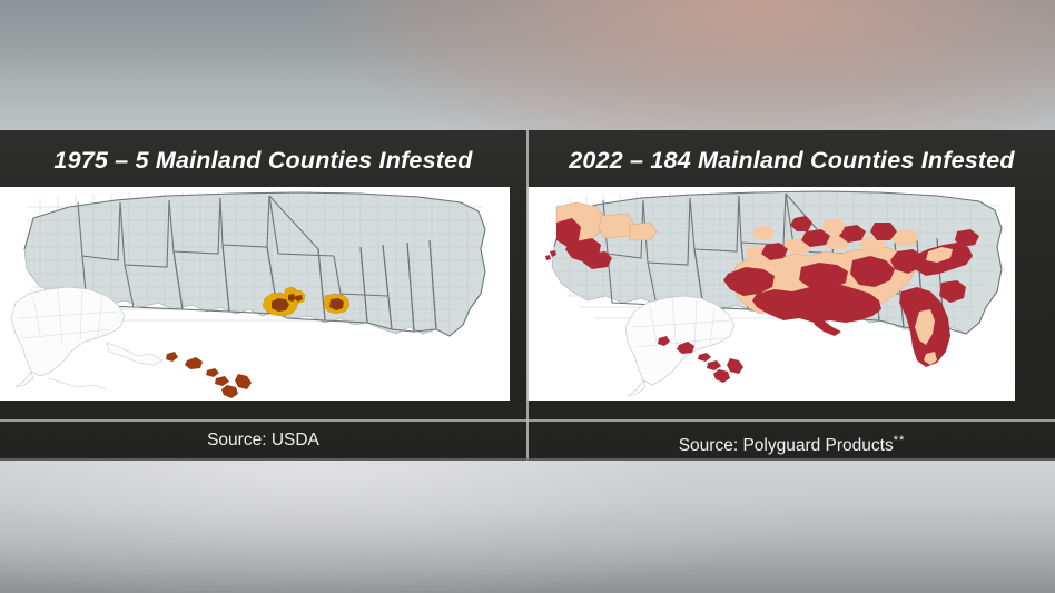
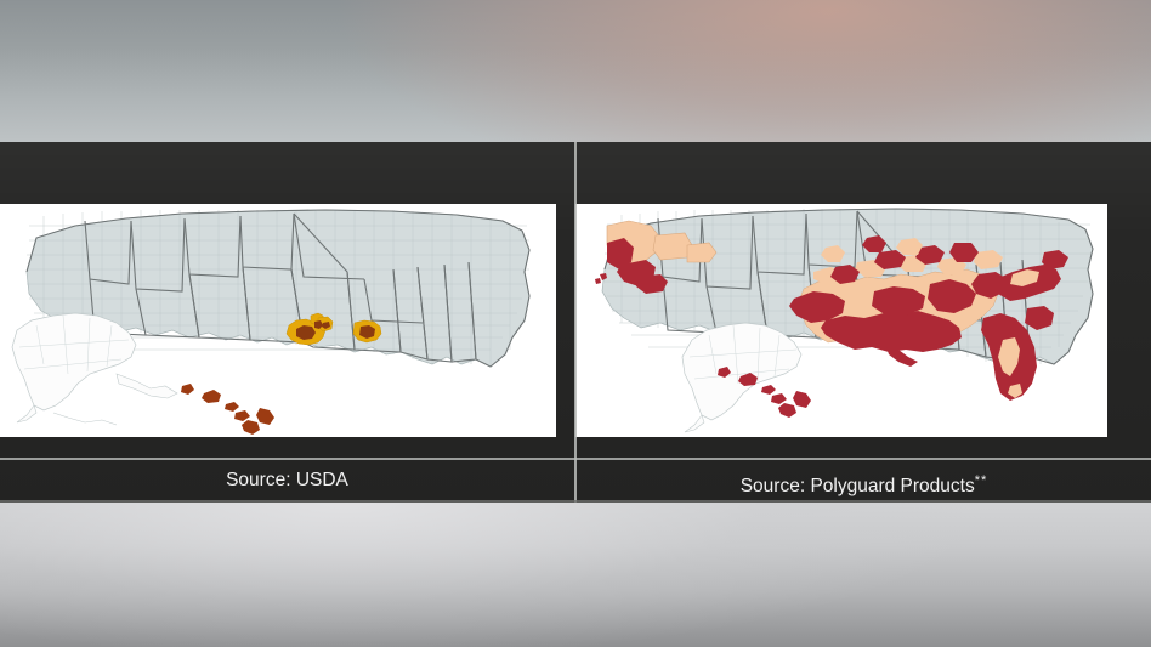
- 1975 – 5 Mainland Counties Infested
- 2022 – 184 Mainland Counties Infested
  Source: USDA
  Source: Polyguard Products**
